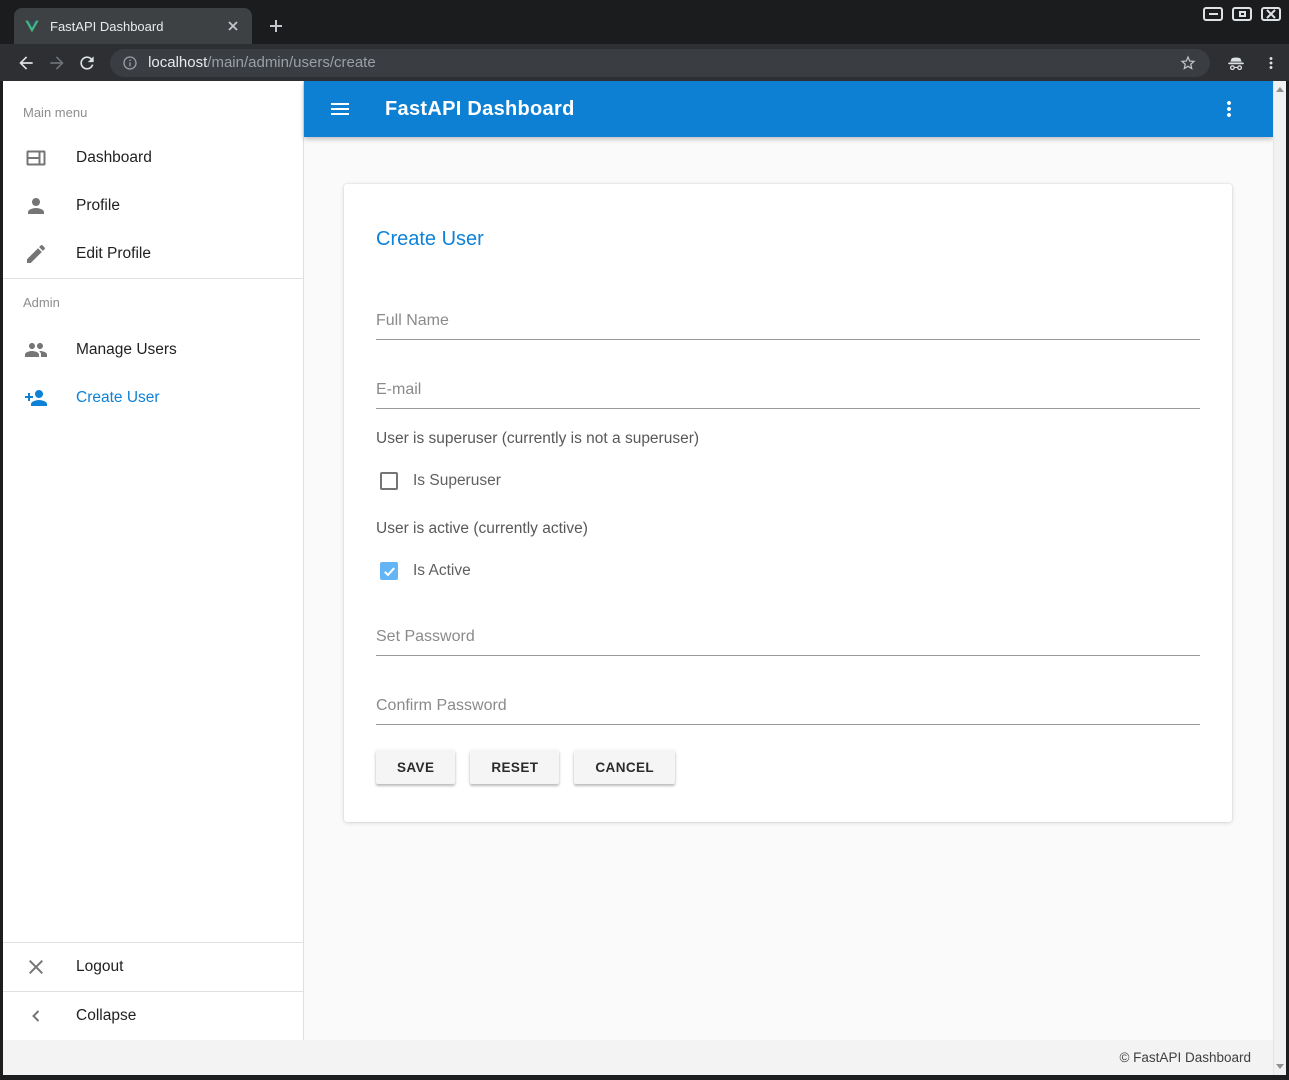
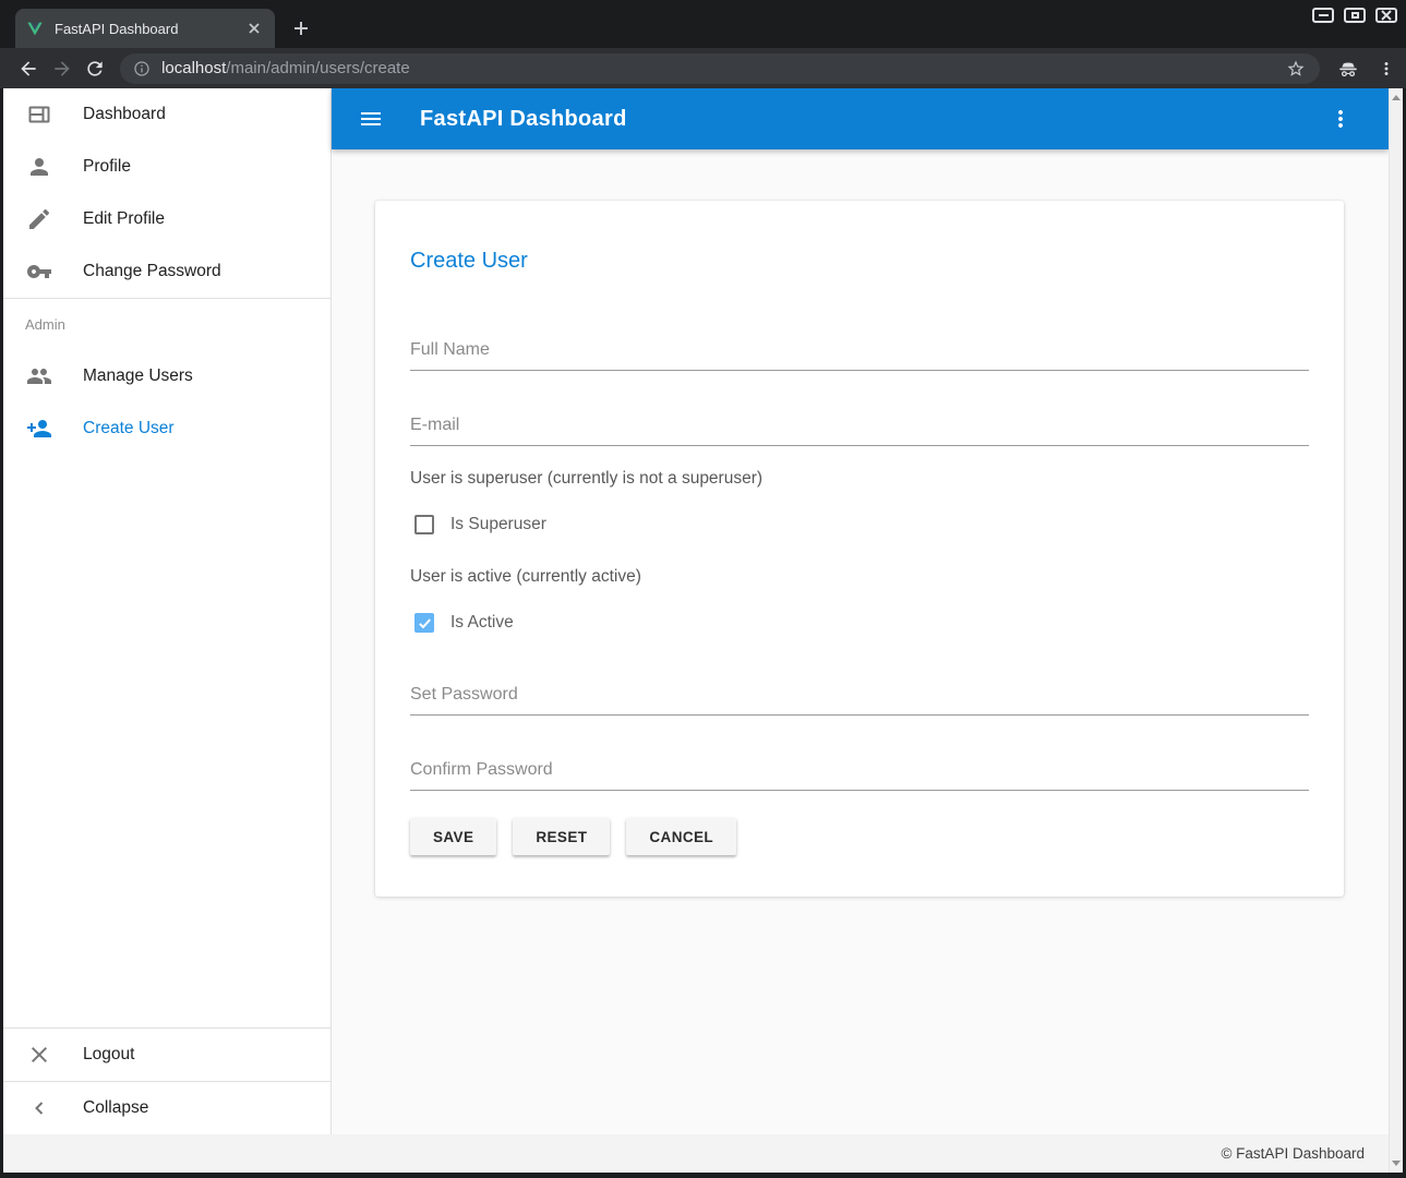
  FastAPI Dashboard
  localhost/main/admin/users/create
- Main menu
  Dashboard
  Profile
  Edit Profile
+ Change Password
  Admin
  Manage Users
  Create User
  Logout
  Collapse
  FastAPI Dashboard
  Create User
  Full Name
  E-mail
  User is superuser (currently is not a superuser)
  Is Superuser
  User is active (currently active)
  Is Active
  Set Password
  Confirm Password
  SAVE
  RESET
  CANCEL
  © FastAPI Dashboard
